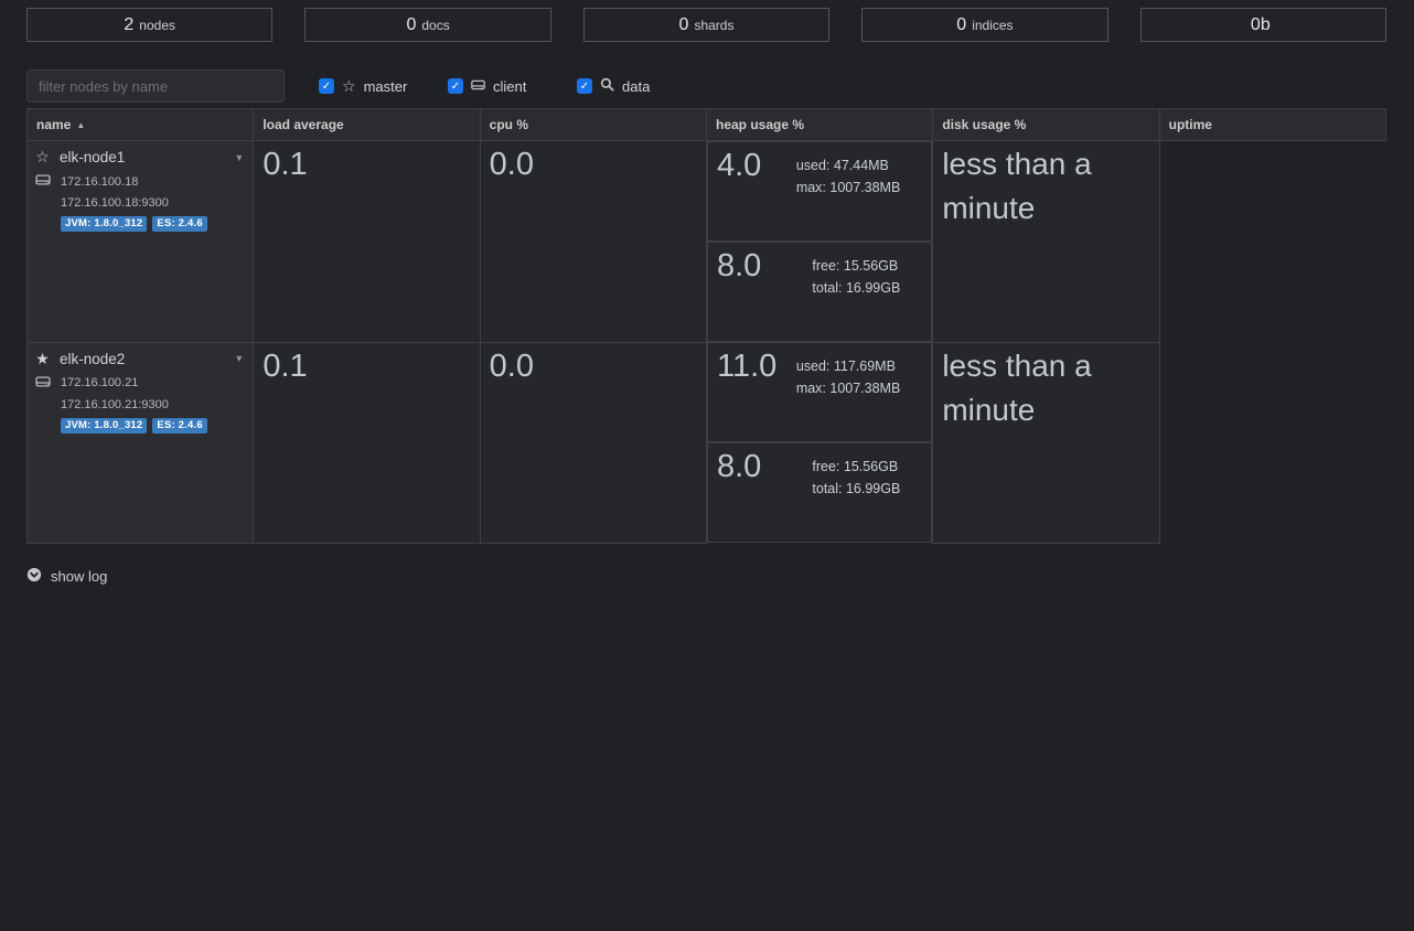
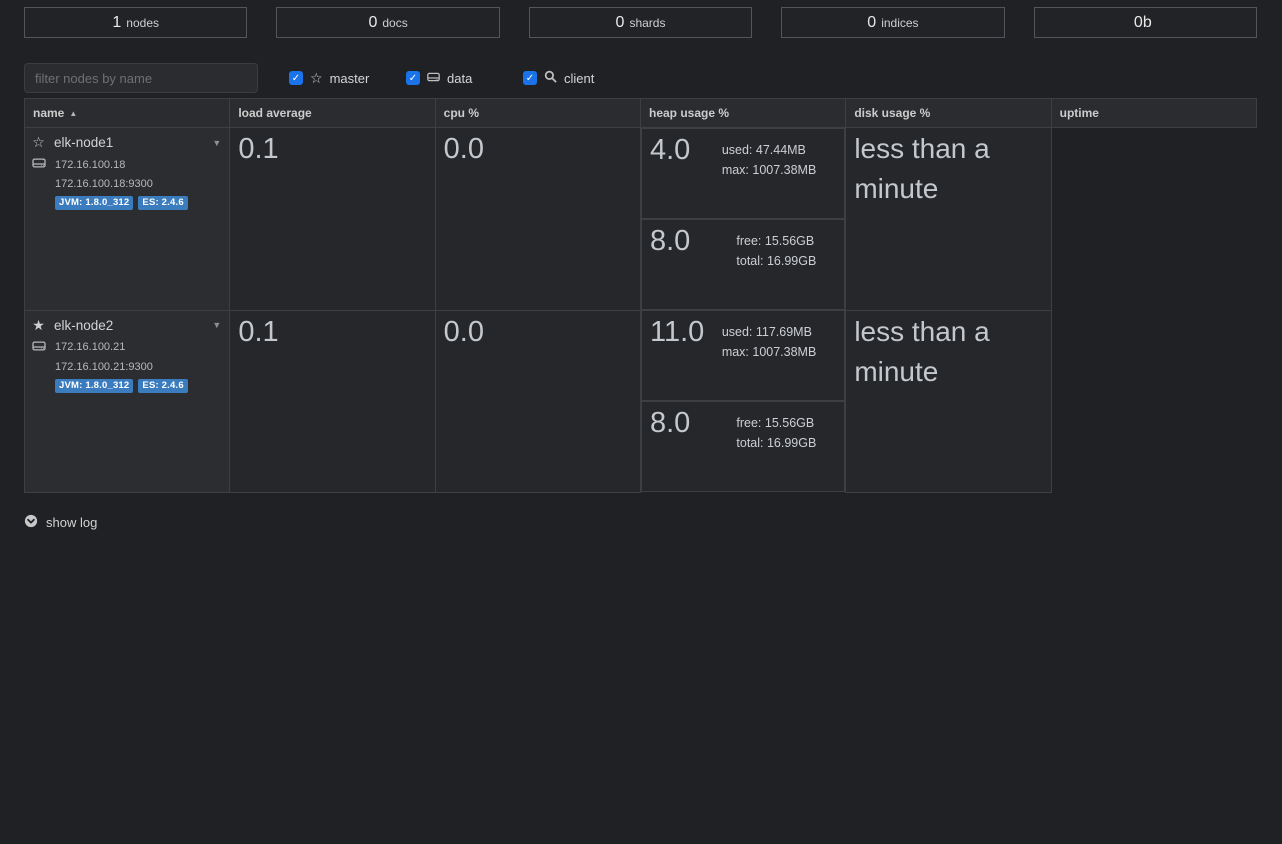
- 2
+ 1
  nodes
  0
  docs
  0
  shards
  0
  indices
  0b
  filter nodes by name
  ✓
  ☆
  master
  ✓
- client
+ data
  ✓
- data
+ client
  name ▲	load average	cpu %	heap usage %	disk usage %	uptime
  ☆ elk-node1 ▼ 172.16.100.18 172.16.100.18:9300 JVM: 1.8.0_312 ES: 2.4.6	0.1	0.0	4.0 used: 47.44MB max: 1007.38MB 8.0 free: 15.56GB total: 16.99GB						less than a minute
  ★ elk-node2 ▼ 172.16.100.21 172.16.100.21:9300 JVM: 1.8.0_312 ES: 2.4.6	0.1	0.0	11.0 used: 117.69MB max: 1007.38MB 8.0 free: 15.56GB total: 16.99GB						less than a minute
  show log
